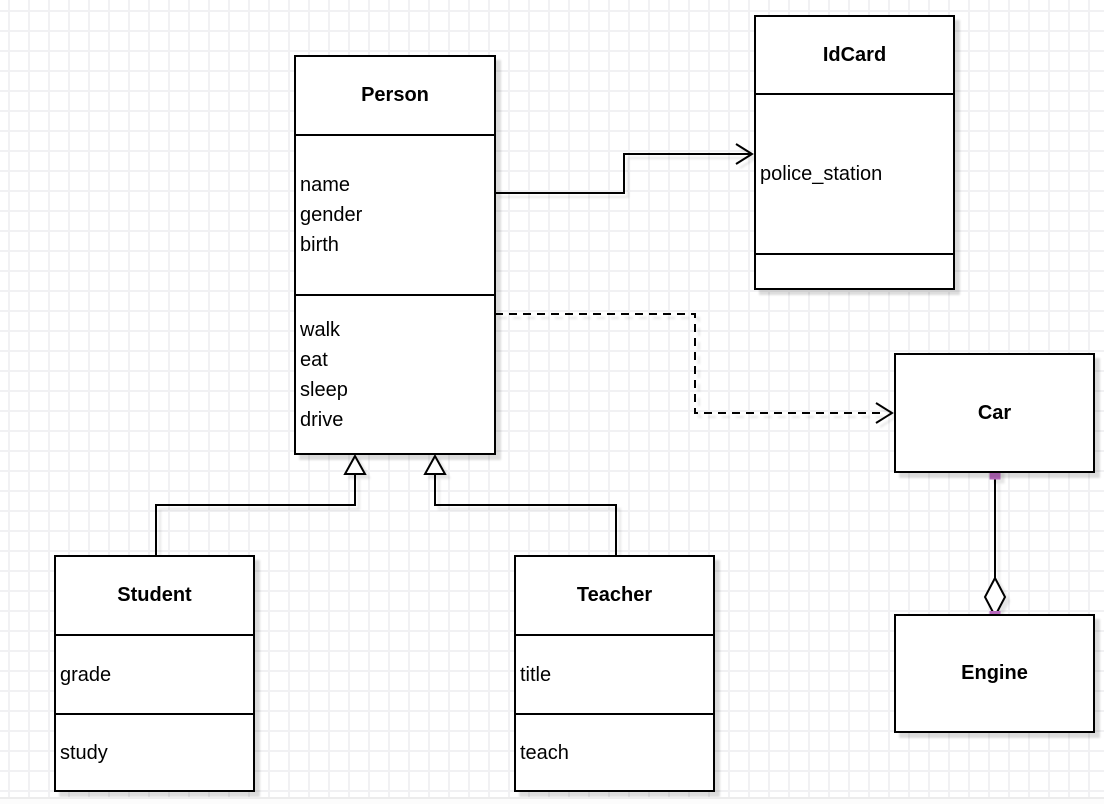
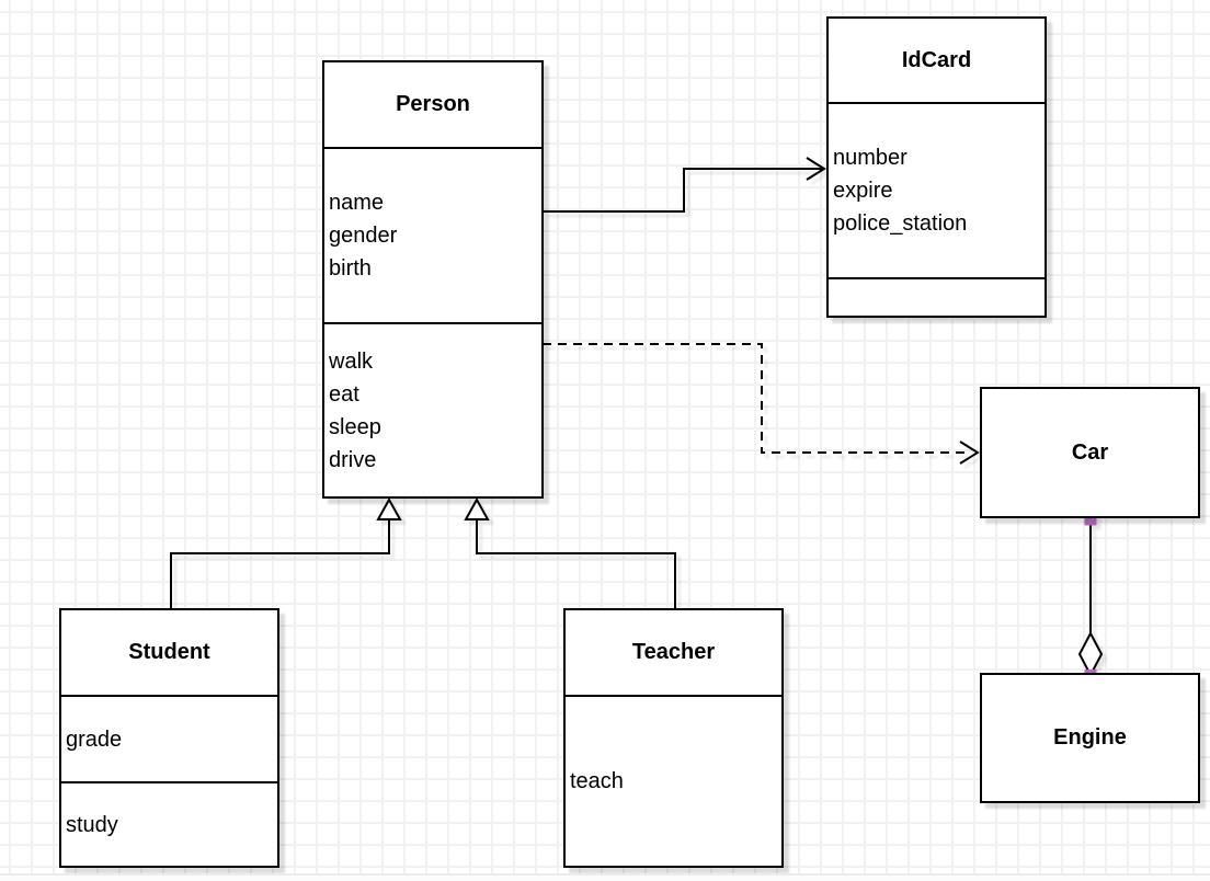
  Person
  name
  gender
  birth
  walk
  eat
  sleep
  drive
  IdCard
+ number
+ expire
  police_station
  Car
  Engine
  Student
  grade
  study
  Teacher
- title
  teach
